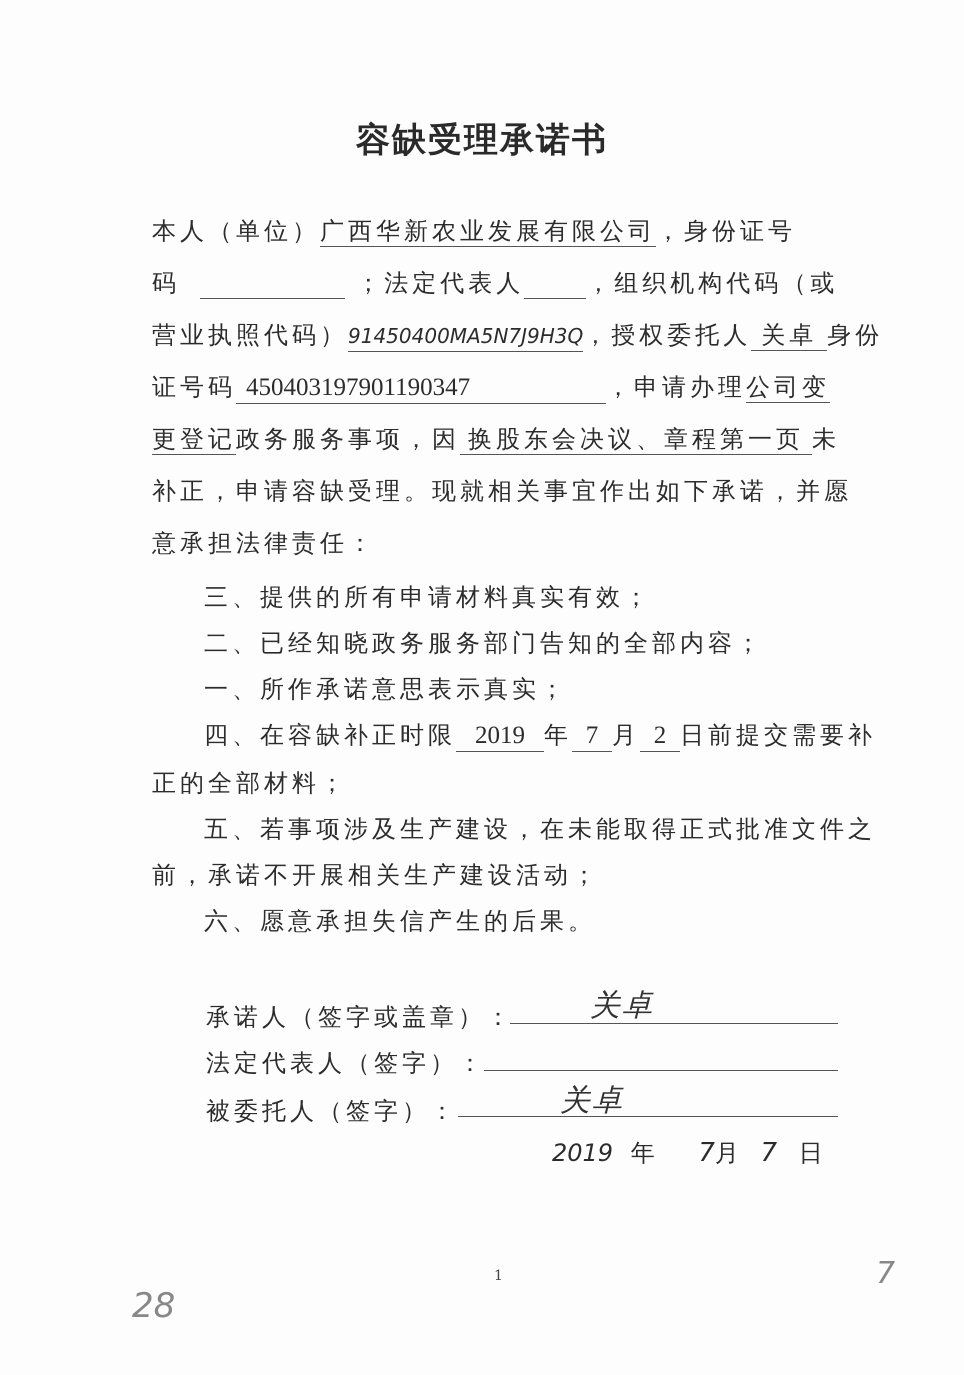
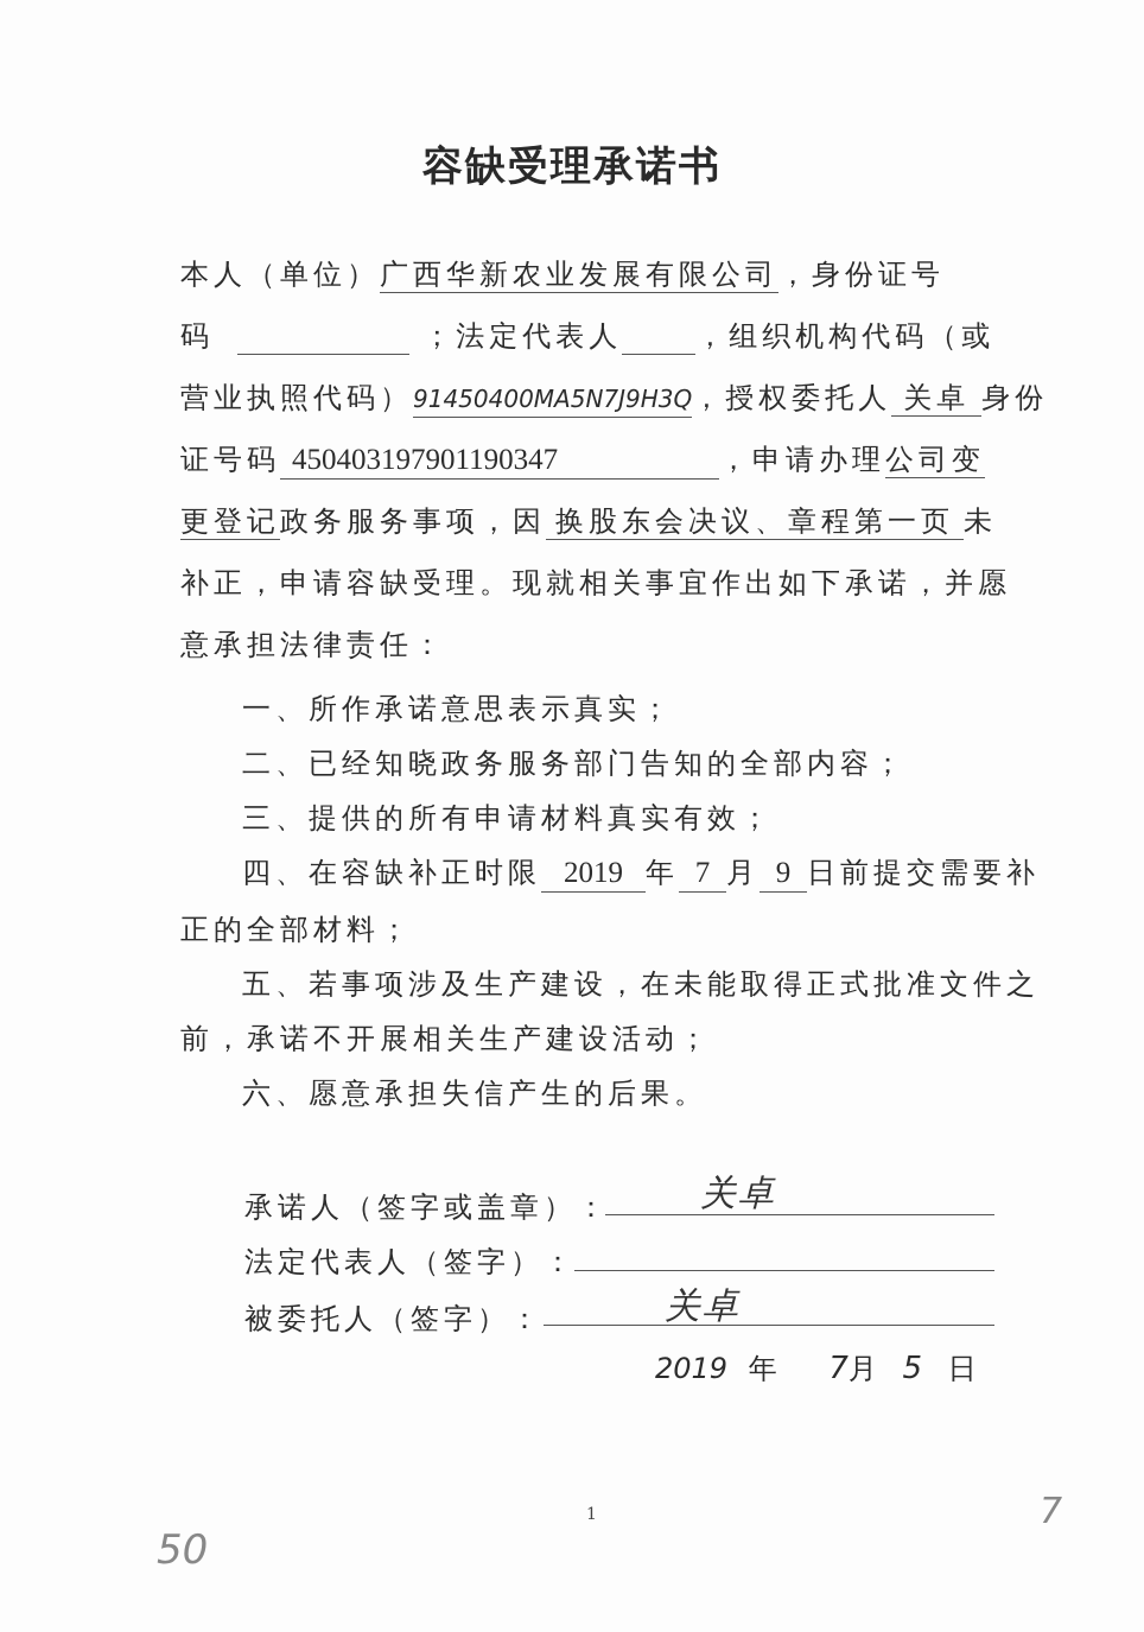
  容缺受理承诺书
  本人（单位）广西华新农业发展有限公司，身份证号
  码 ；法定代表人 ，组织机构代码（或
  营业执照代码）91450400MA5N7J9H3Q，授权委托人 关卓 身份
  证号码 450403197901190347 ，申请办理公司变
  更登记政务服务事项，因 换股东会决议、章程第一页 未
  补正，申请容缺受理。现就相关事宜作出如下承诺，并愿
  意承担法律责任：
- 三、提供的所有申请材料真实有效；
+ 一、所作承诺意思表示真实；
  二、已经知晓政务服务部门告知的全部内容；
- 一、所作承诺意思表示真实；
+ 三、提供的所有申请材料真实有效；
- 四、在容缺补正时限 2019 年 7 月 2 日前提交需要补
+ 四、在容缺补正时限 2019 年 7 月 9 日前提交需要补
  正的全部材料；
  五、若事项涉及生产建设，在未能取得正式批准文件之
  前，承诺不开展相关生产建设活动；
  六、愿意承担失信产生的后果。
  承诺人（签字或盖章）：
  关卓
  法定代表人（签字）：
  被委托人（签字）：
  关卓
- 2019 年 7月 7 日
+ 2019 年 7月 5 日
  1
- 28
+ 50
  7
